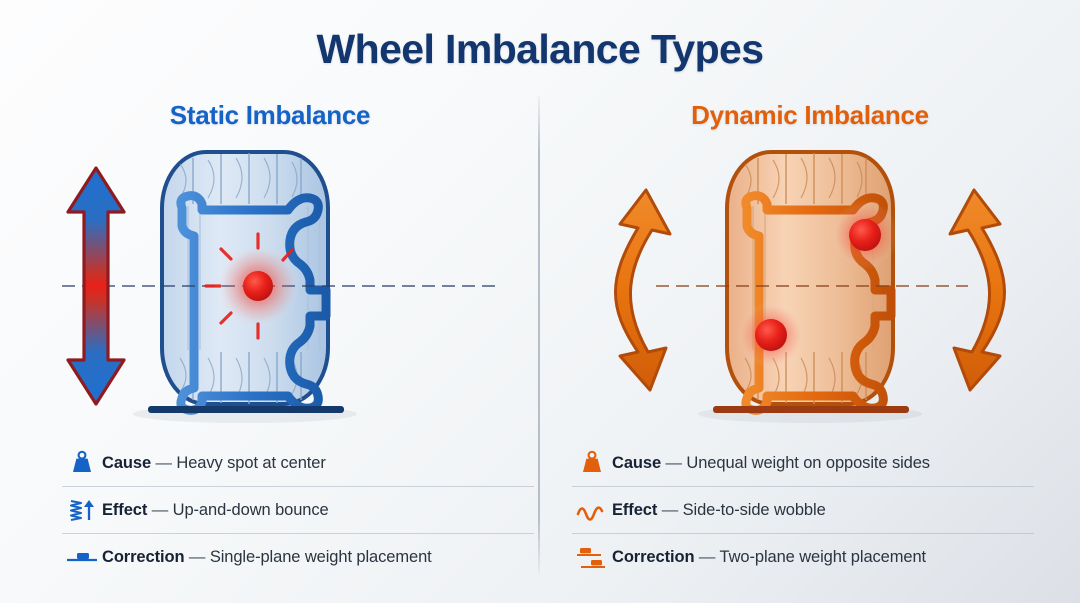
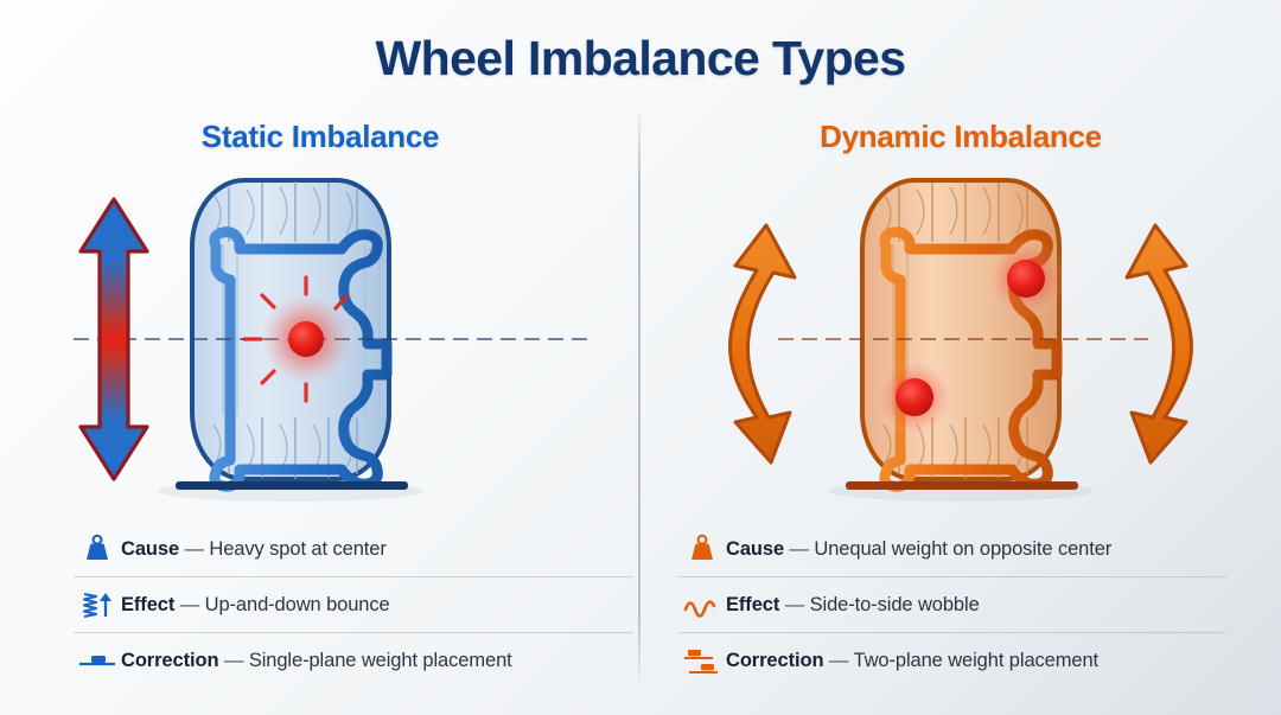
  Wheel Imbalance Types
  Static Imbalance
  Dynamic Imbalance
  Cause — Heavy spot at center
  Effect — Up-and-down bounce
  Correction — Single-plane weight placement
- Cause — Unequal weight on opposite sides
+ Cause — Unequal weight on opposite center
  Effect — Side-to-side wobble
  Correction — Two-plane weight placement
